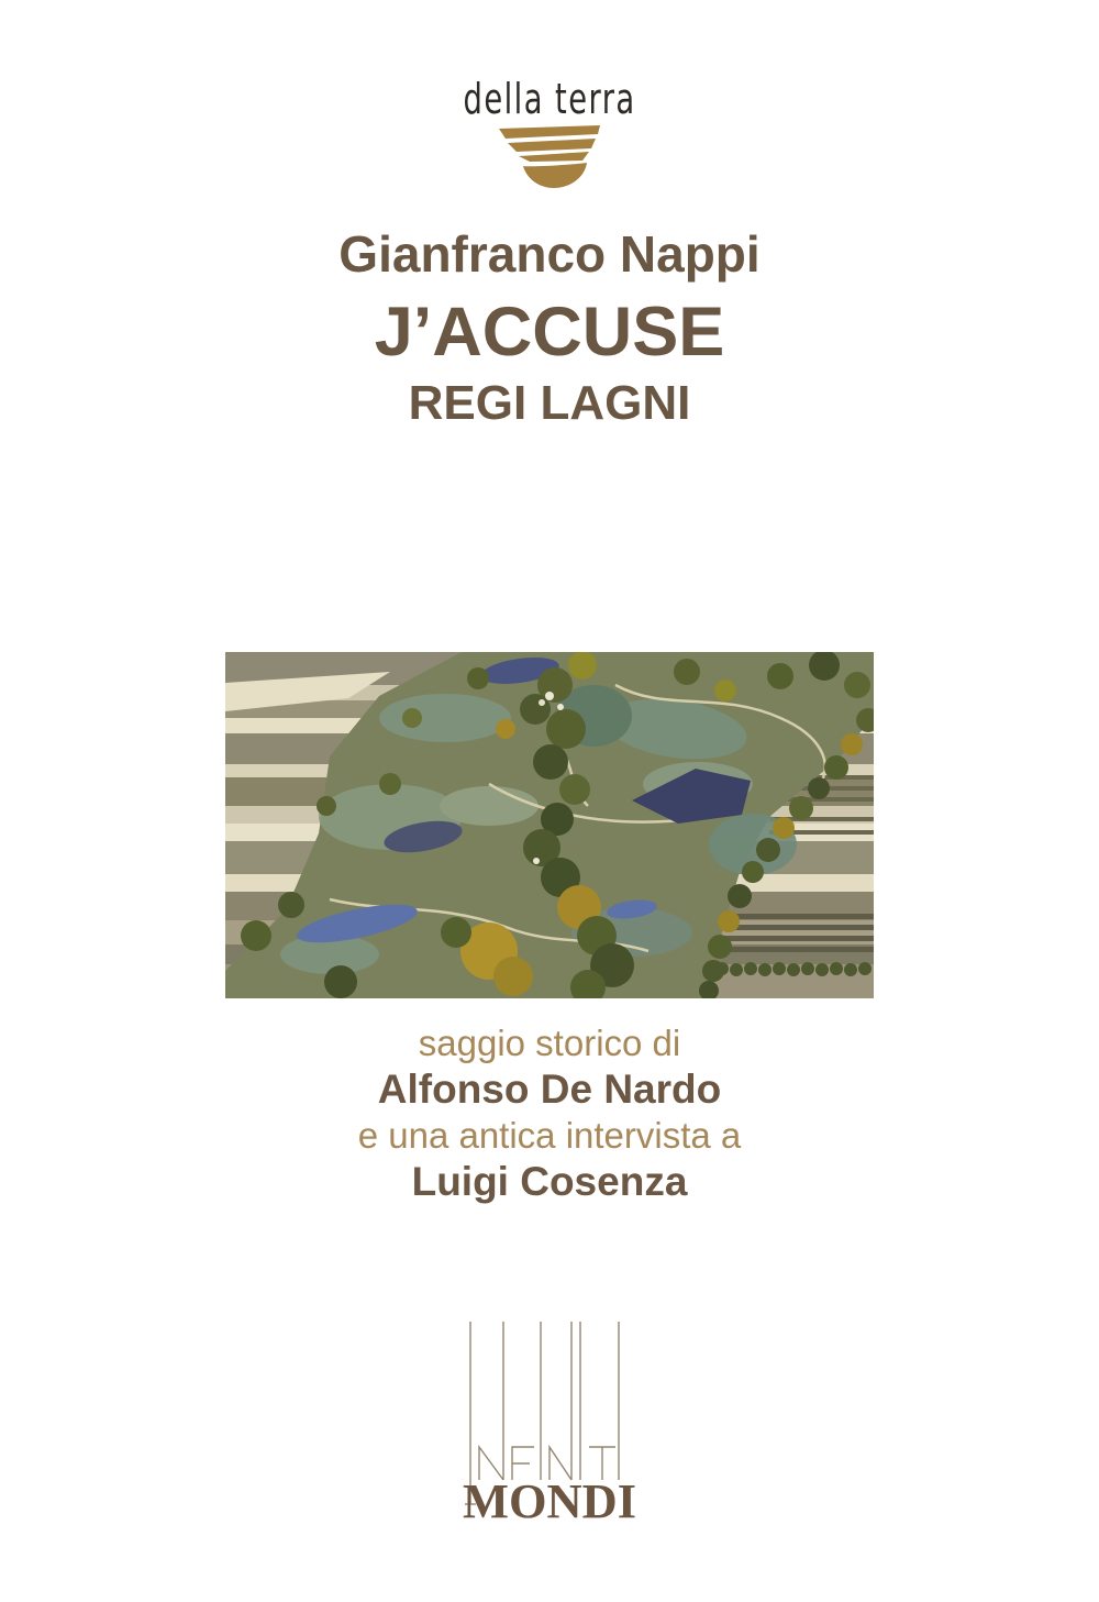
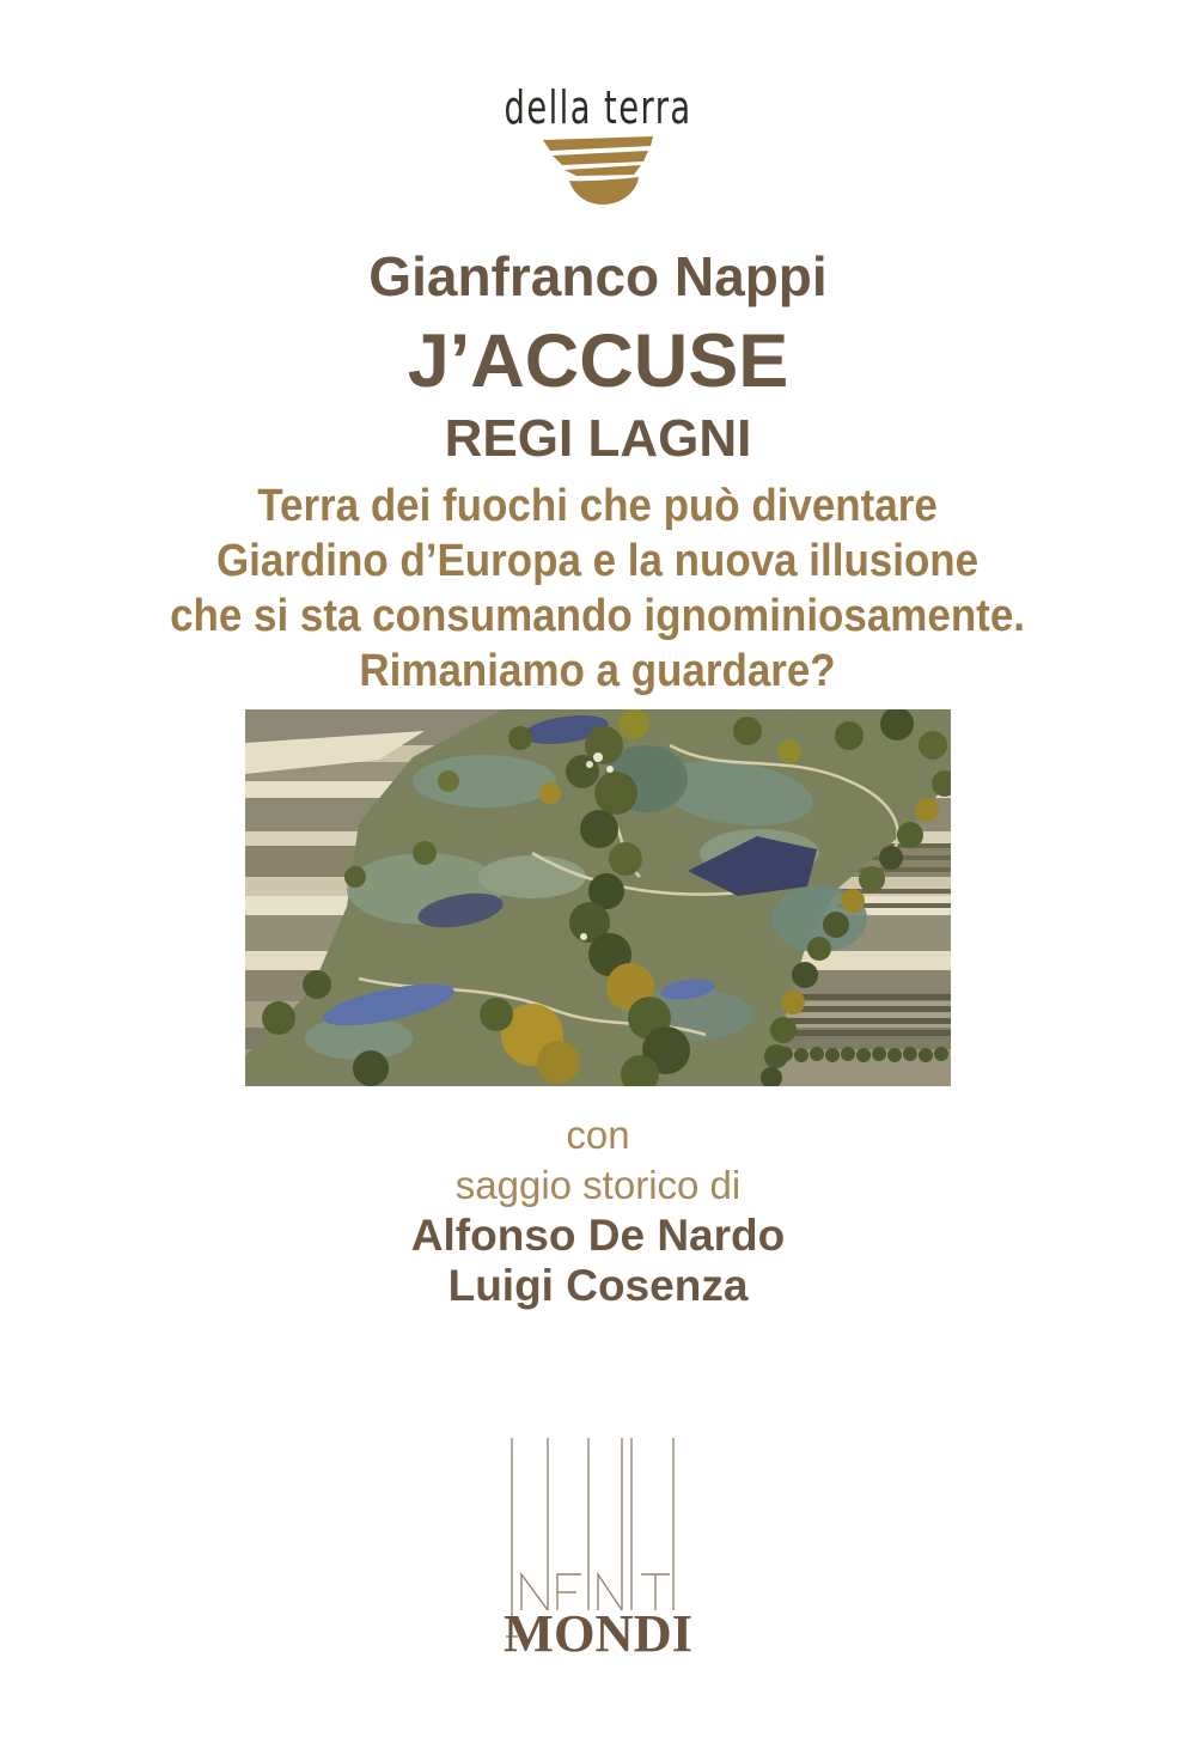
  della terra
  Gianfranco Nappi
  J’ACCUSE
  REGI LAGNI
+ Terra dei fuochi che può diventare
+ Giardino d’Europa e la nuova illusione
+ che si sta consumando ignominiosamente.
+ Rimaniamo a guardare?
+ con
  saggio storico di
  Alfonso De Nardo
- e una antica intervista a
  Luigi Cosenza
  MONDI
